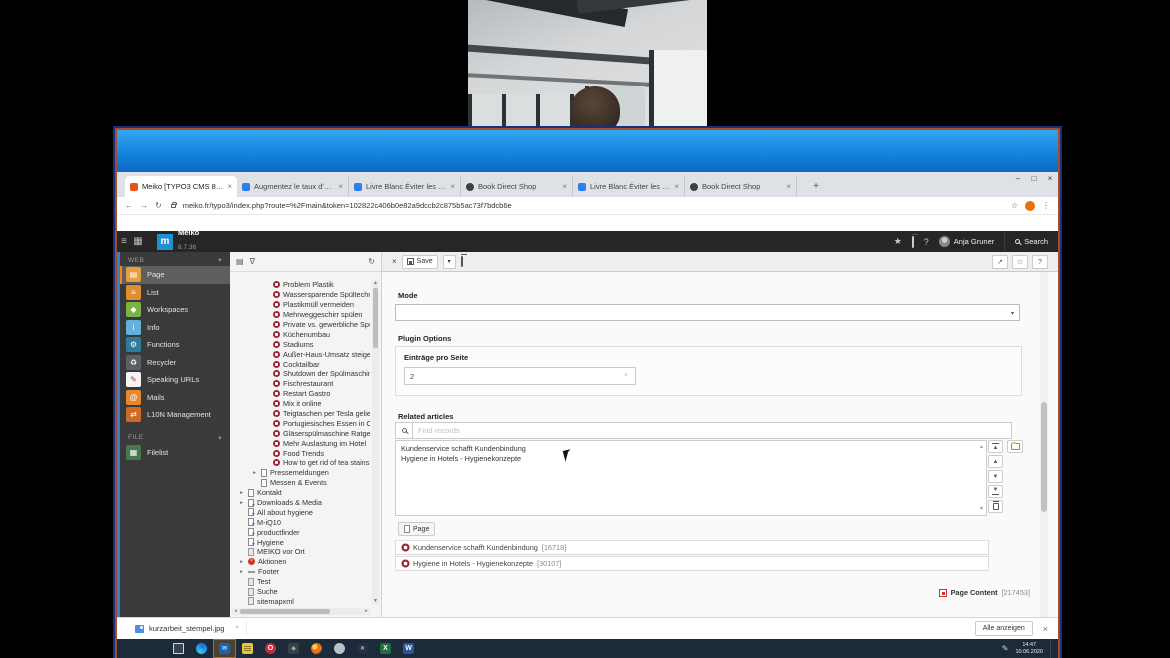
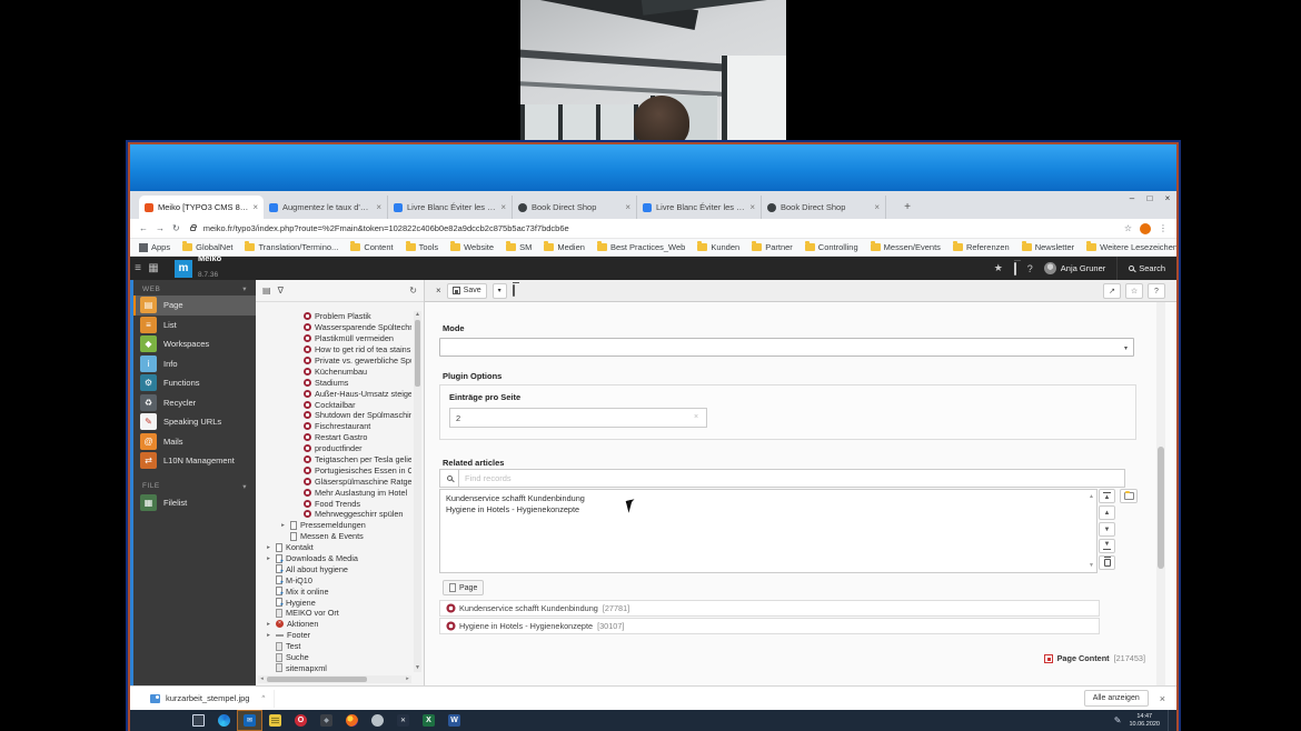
  Meiko [TYPO3 CMS 8.7.
  ×
  Augmentez le taux d'occ
  ×
  ×
  Book Direct Shop
  ×
  ×
  Book Direct Shop
  ×
  +
  –
  □
  ×
  ←
  →
  ↻
  meiko.fr/typo3/index.php?route=%2Fmain&token=102822c406b0e82a9dccb2c875b5ac73f7bdcb6e
  ☆
  ⋮
+ Apps
+ GlobalNet
+ Translation/Termino...
+ Content
+ Tools
+ Website
+ SM
+ Medien
+ Best Practices_Web
+ Kunden
+ Partner
+ Controlling
+ Messen/Events
+ Referenzen
+ Newsletter
+ Weitere Lesezeichen
  ≡
  ▦
  m
  Meiko
  ★
  ?
  Anja Gruner
  Search
  ▤
  Page
  ≡
  List
  ◆
  Workspaces
  i
  Info
  ⚙
  Functions
  ♻
  Recycler
  ✎
  Speaking URLs
  @
  Mails
  ⇄
  L10N Management
  ▦
  Filelist
  ▤
  ∇
  ↻
  Problem Plastik
  Wassersparende Spültech
  Plastikmüll vermeiden
- Mehrweggeschirr spülen
+ How to get rid of tea stains
  Private vs. gewerbliche Sp
  Küchenumbau
  Stadiums
  Außer-Haus-Umsatz steige
  Cocktailbar
  Shutdown der Spülmaschin
  Fischrestaurant
  Restart Gastro
- Mix it online
+ productfinder
  Teigtaschen per Tesla gelie
  Portugiesisches Essen in C
  Gläserspülmaschine Ratge
  Mehr Auslastung im Hotel
  Food Trends
- How to get rid of tea stains
+ Mehrweggeschirr spülen
  Pressemeldungen
  Messen & Events
  Kontakt
  Downloads & Media
  All about hygiene
  M-iQ10
- productfinder
+ Mix it online
  Hygiene
  MEIKO vor Ort
  Aktionen
  Footer
  Test
  Suche
  sitemapxml
  ×
  Mode
  Plugin Options
  Einträge pro Seite
  2
  Related articles
  Find records
  Kundenservice schafft Kundenbindung
  Hygiene in Hotels - Hygienekonzepte
  Kundenservice schafft Kundenbindung
- [16718]
+ [27781]
  Hygiene in Hotels - Hygienekonzepte
  [30107]
  Page Content
  [217453]
  kurzarbeit_stempel.jpg
  ×
  ✎
